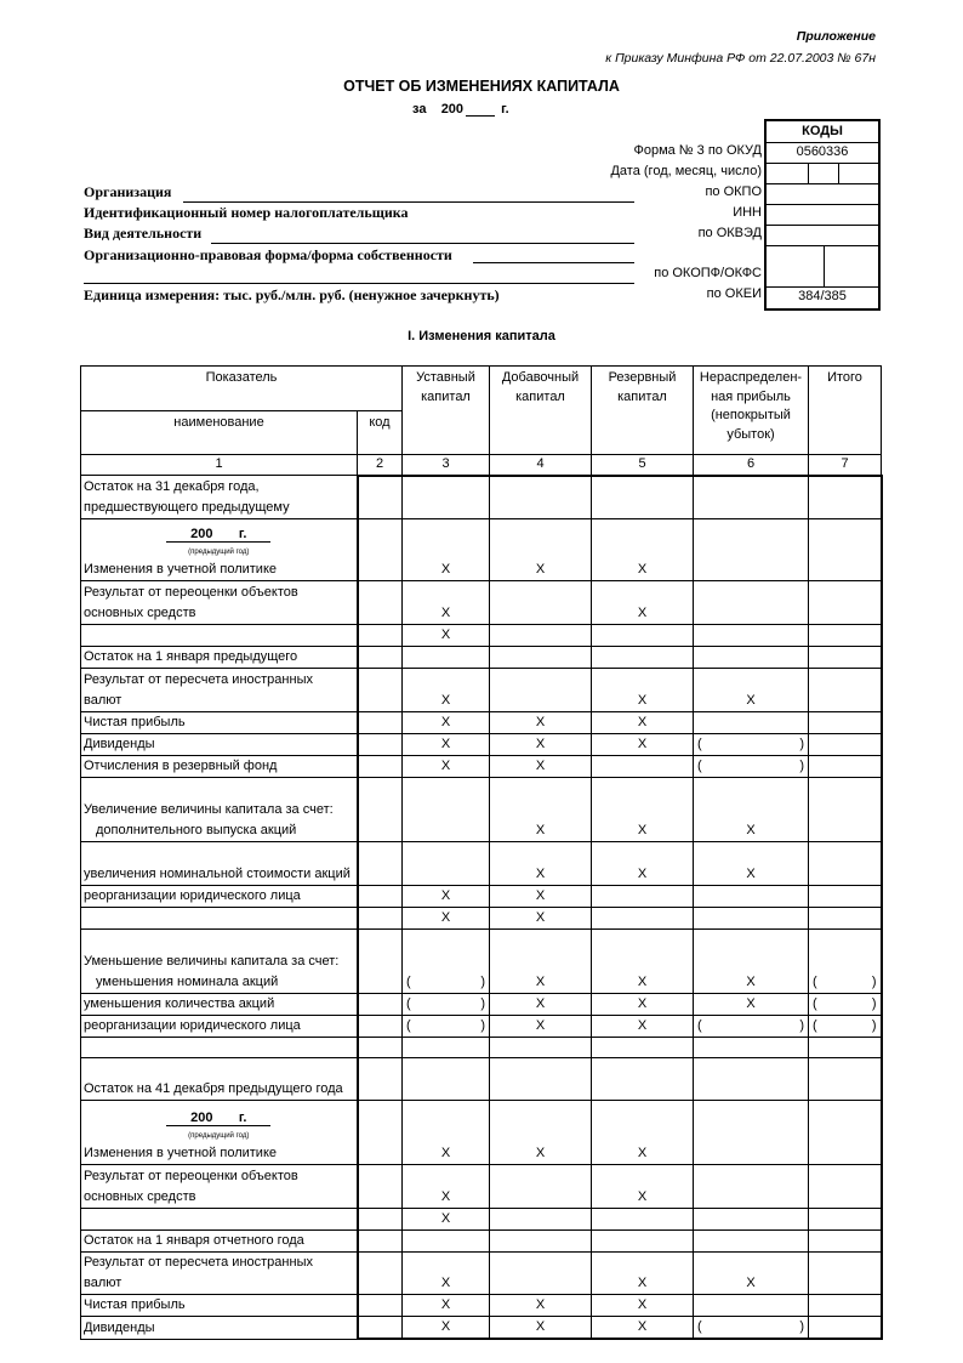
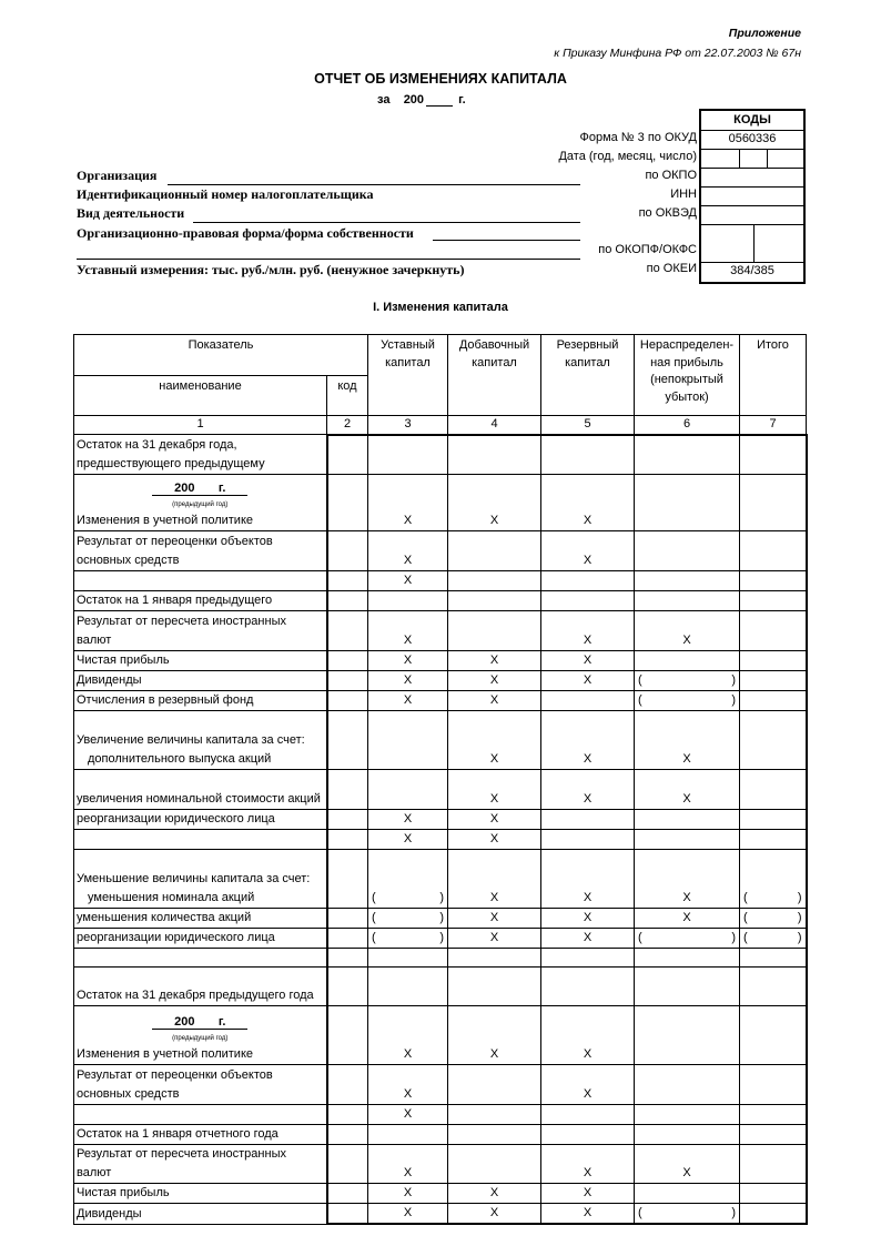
  Приложение
  к Приказу Минфина РФ от 22.07.2003 № 67н
  ОТЧЕТ ОБ ИЗМЕНЕНИЯХ КАПИТАЛА
  за 200 г.
  Форма № 3 по ОКУД
  Дата (год, месяц, число)
  по ОКПО
  ИНН
  по ОКВЭД
  по ОКОПФ/ОКФС
  по ОКЕИ
  КОДЫ
  0560336
  384/385
  Организация
  Идентификационный номер налогоплательщика
  Вид деятельности
  Организационно-правовая форма/форма собственности
- Единица измерения: тыс. руб./млн. руб. (ненужное зачеркнуть)
+ Уставный измерения: тыс. руб./млн. руб. (ненужное зачеркнуть)
  I. Изменения капитала
  Показатель	Уставный капитал	Добавочный капитал	Резервный капитал	Нераспределен-ная прибыль (непокрытый убыток)	Итого
  наименование	код
  1	2	3	4	5	6	7
  Остаток на 31 декабря года, предшествующего предыдущему
  Результат от переоценки объектов основных средств		X		X
  		X
  Остаток на 1 января предыдущего
  Результат от пересчета иностранных валют		X		X	X
  Чистая прибыль		X	X	X
  Дивиденды		X	X	X	( )
  Отчисления в резервный фонд		X	X		( )
  Увеличение величины капитала за счет:дополнительного выпуска акций			X	X	X
  увеличения номинальной стоимости акций			X	X	X
  реорганизации юридического лица		X	X
  		X	X
  Уменьшение величины капитала за счет:уменьшения номинала акций		( )	X	X	X	( )
  уменьшения количества акций		( )	X	X	X	( )
  реорганизации юридического лица		( )	X	X	( )	( )
- Остаток на 41 декабря предыдущего года
+ Остаток на 31 декабря предыдущего года
  Результат от переоценки объектов основных средств		X		X
  		X
  Остаток на 1 января отчетного года
  Результат от пересчета иностранных валют		X		X	X
  Чистая прибыль		X	X	X
  Дивиденды		X	X	X	( )
